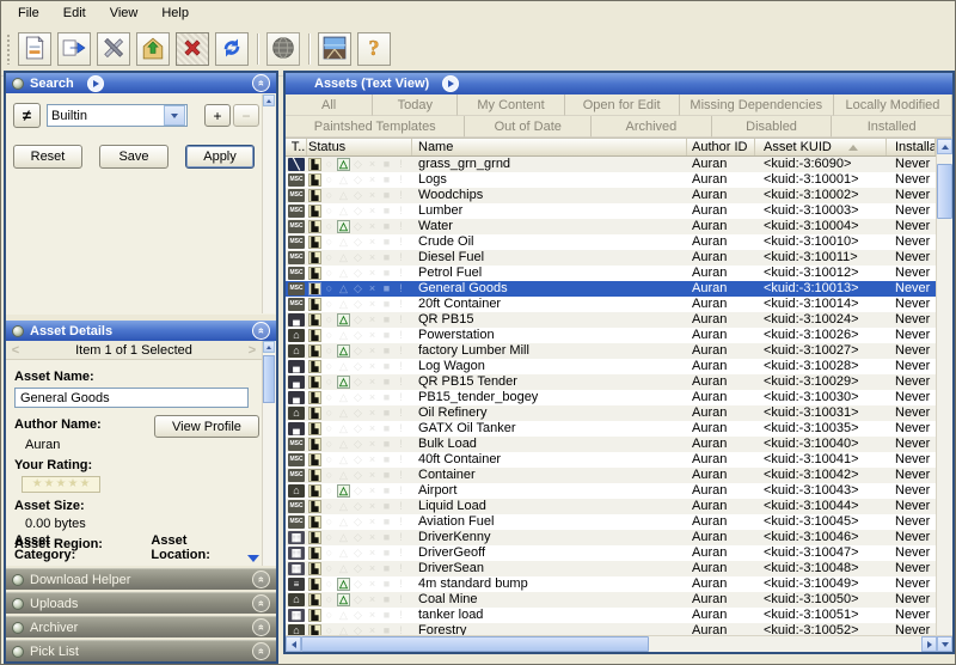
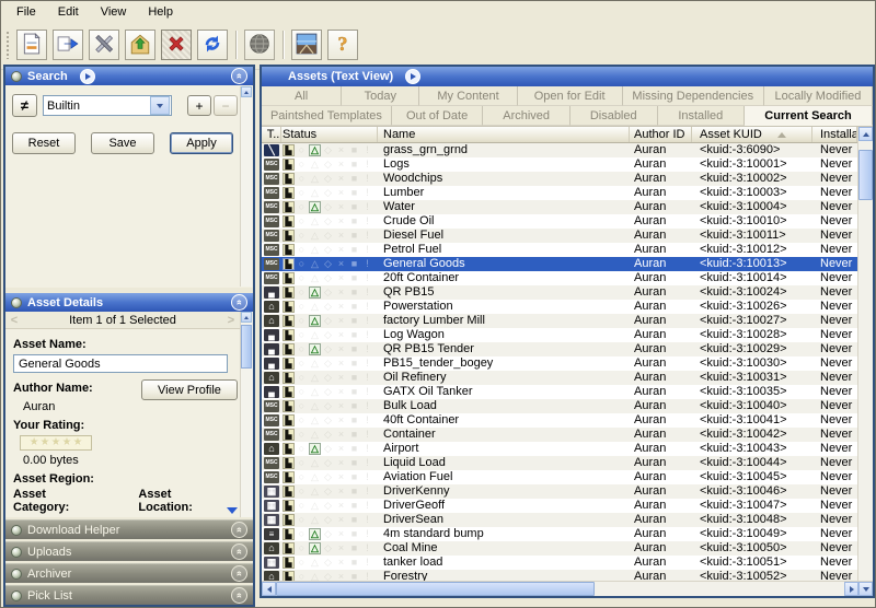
  File
  Edit
  View
  Help
  ?
  Search
  ≠
  Builtin
  +
  −
  Reset
  Save
  Apply
  Asset Details
  <
  Item 1 of 1 Selected
  >
  Asset Name:
  General Goods
  Author Name:
  View Profile
  Auran
  Your Rating:
  ★
  ★
  ★
  ★
  ★
- Asset Size:
  0.00 bytes
  Asset Region:
  Asset Category:
  Asset Location:
  Download Helper
  Uploads
  Archiver
  Pick List
  Assets (Text View)
  All
  Today
  My Content
  Open for Edit
  Missing Dependencies
  Locally Modified
  Paintshed Templates
  Out of Date
  Archived
  Disabled
  Installed
+ Current Search
  T..
  Status
  Name
  Author ID
  Asset KUID
  Installa
  ╲
  ▙
  △
  ■
  grass_grn_grnd
  Auran
  <kuid:-3:6090>
  Never
  ▙
  ■
  Logs
  Auran
  <kuid:-3:10001>
  Never
  ▙
  ■
  Woodchips
  Auran
  <kuid:-3:10002>
  Never
  ▙
  ■
  Lumber
  Auran
  <kuid:-3:10003>
  Never
  ▙
  △
  ■
  Water
  Auran
  <kuid:-3:10004>
  Never
  ▙
  ■
  Crude Oil
  Auran
  <kuid:-3:10010>
  Never
  ▙
  ■
  Diesel Fuel
  Auran
  <kuid:-3:10011>
  Never
  ▙
  ■
  Petrol Fuel
  Auran
  <kuid:-3:10012>
  Never
  ▙
  ○
  △
  ◇
  ×
  ■
  !
  General Goods
  Auran
  <kuid:-3:10013>
  Never
  ▙
  ■
  20ft Container
  Auran
  <kuid:-3:10014>
  Never
  ▄
  ▙
  △
  ■
  QR PB15
  Auran
  <kuid:-3:10024>
  Never
  ⌂
  ▙
  ■
  Powerstation
  Auran
  <kuid:-3:10026>
  Never
  ⌂
  ▙
  △
  ■
  factory Lumber Mill
  Auran
  <kuid:-3:10027>
  Never
  ▄
  ▙
  ■
  Log Wagon
  Auran
  <kuid:-3:10028>
  Never
  ▄
  ▙
  △
  ■
  QR PB15 Tender
  Auran
  <kuid:-3:10029>
  Never
  ▄
  ▙
  ■
  PB15_tender_bogey
  Auran
  <kuid:-3:10030>
  Never
  ⌂
  ▙
  ■
  Oil Refinery
  Auran
  <kuid:-3:10031>
  Never
  ▄
  ▙
  ■
  GATX Oil Tanker
  Auran
  <kuid:-3:10035>
  Never
  ▙
  ■
  Bulk Load
  Auran
  <kuid:-3:10040>
  Never
  ▙
  ■
  40ft Container
  Auran
  <kuid:-3:10041>
  Never
  ▙
  ■
  Container
  Auran
  <kuid:-3:10042>
  Never
  ⌂
  ▙
  △
  ■
  Airport
  Auran
  <kuid:-3:10043>
  Never
  ▙
  ■
  Liquid Load
  Auran
  <kuid:-3:10044>
  Never
  ▙
  ■
  Aviation Fuel
  Auran
  <kuid:-3:10045>
  Never
  ▦
  ▙
  ■
  DriverKenny
  Auran
  <kuid:-3:10046>
  Never
  ▦
  ▙
  ■
  DriverGeoff
  Auran
  <kuid:-3:10047>
  Never
  ▦
  ▙
  ■
  DriverSean
  Auran
  <kuid:-3:10048>
  Never
  ≡
  ▙
  △
  ■
  4m standard bump
  Auran
  <kuid:-3:10049>
  Never
  ⌂
  ▙
  △
  ■
  Coal Mine
  Auran
  <kuid:-3:10050>
  Never
  ▦
  ▙
  ■
  tanker load
  Auran
  <kuid:-3:10051>
  Never
  ⌂
  ▙
  ○
  △
  ◇
  ×
  ■
  !
  Forestry
  Auran
  <kuid:-3:10052>
  Never
